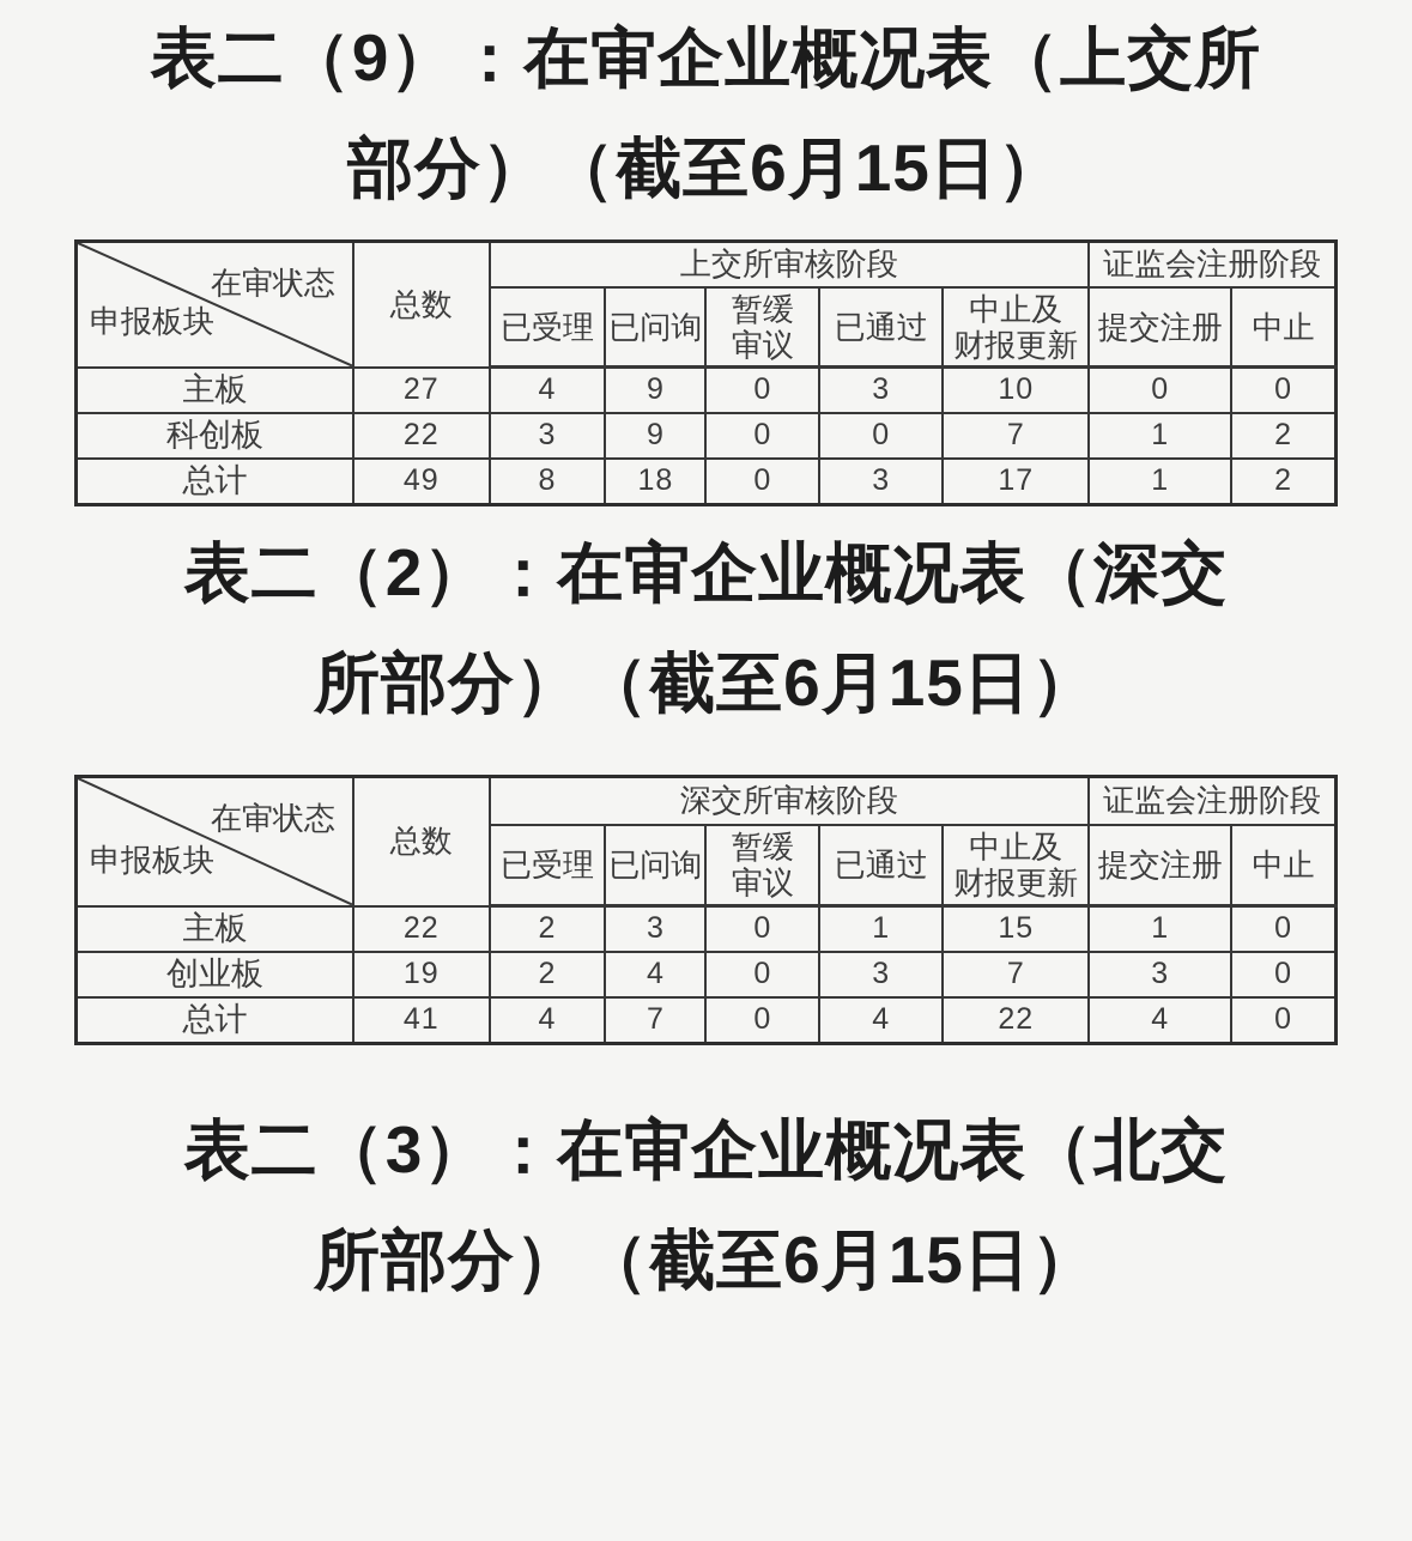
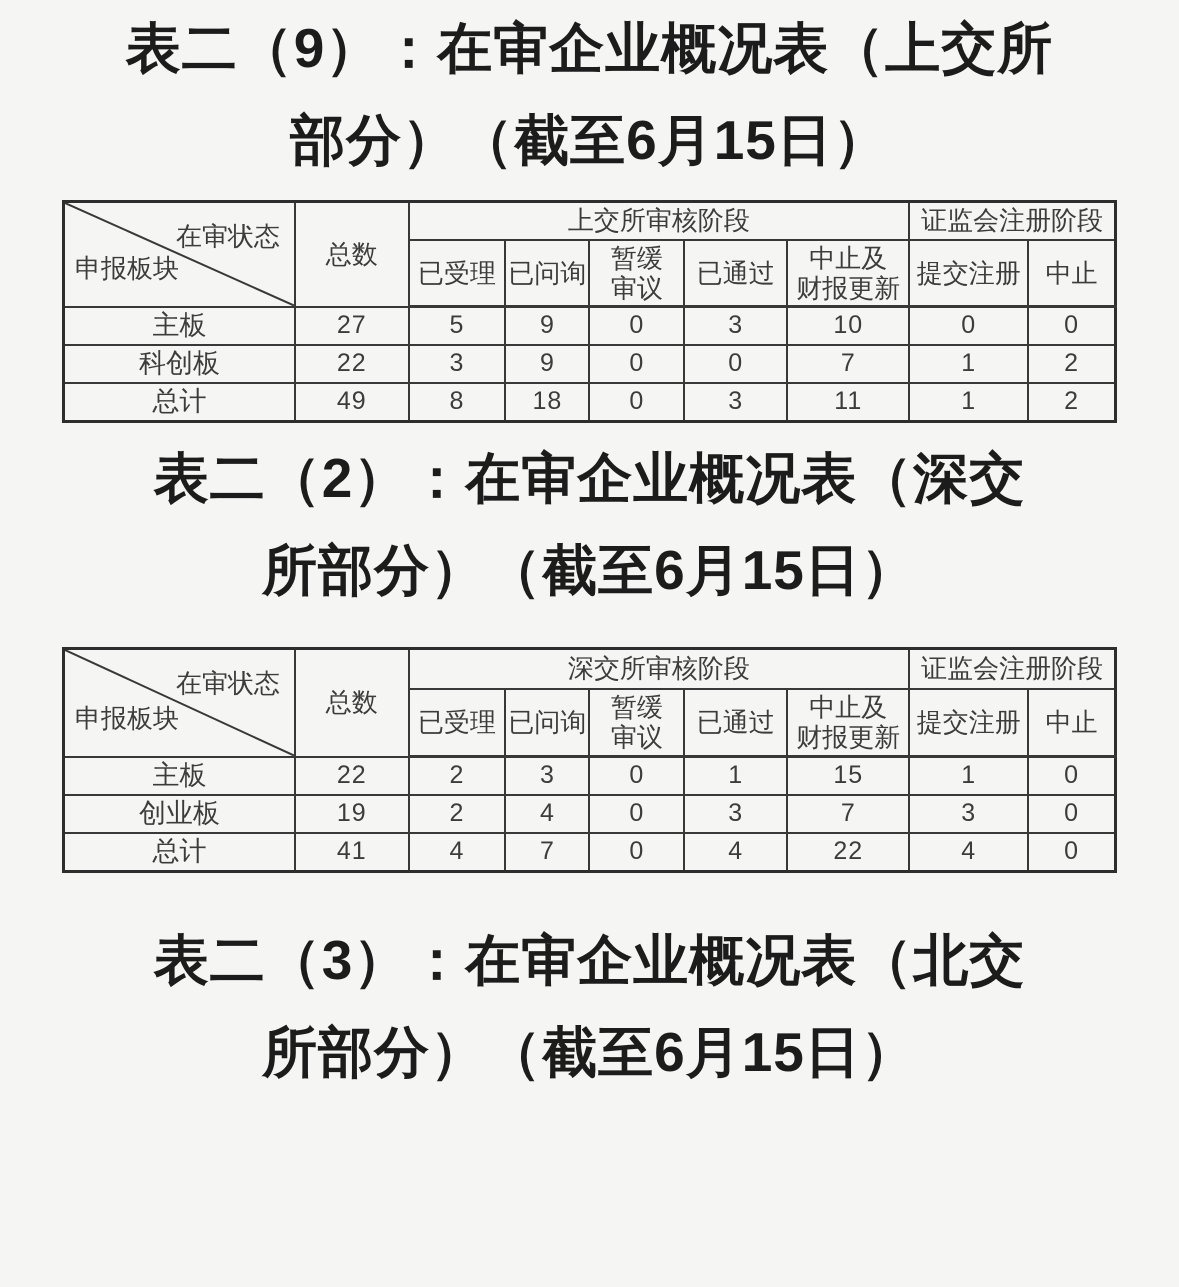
  表二（9）：在审企业概况表（上交所
  部分）（截至6月15日）
  在审状态 申报板块	总数	上交所审核阶段	证监会注册阶段
  已受理	已问询	暂缓 审议	已通过	中止及 财报更新	提交注册	中止
- 主板	27	4	9	0	3	10	0	0
+ 主板	27	5	9	0	3	10	0	0
  科创板	22	3	9	0	0	7	1	2
- 总计	49	8	18	0	3	17	1	2
+ 总计	49	8	18	0	3	11	1	2
  表二（2）：在审企业概况表（深交
  所部分）（截至6月15日）
  在审状态 申报板块	总数	深交所审核阶段	证监会注册阶段
  已受理	已问询	暂缓 审议	已通过	中止及 财报更新	提交注册	中止
  主板	22	2	3	0	1	15	1	0
  创业板	19	2	4	0	3	7	3	0
  总计	41	4	7	0	4	22	4	0
  表二（3）：在审企业概况表（北交
  所部分）（截至6月15日）
